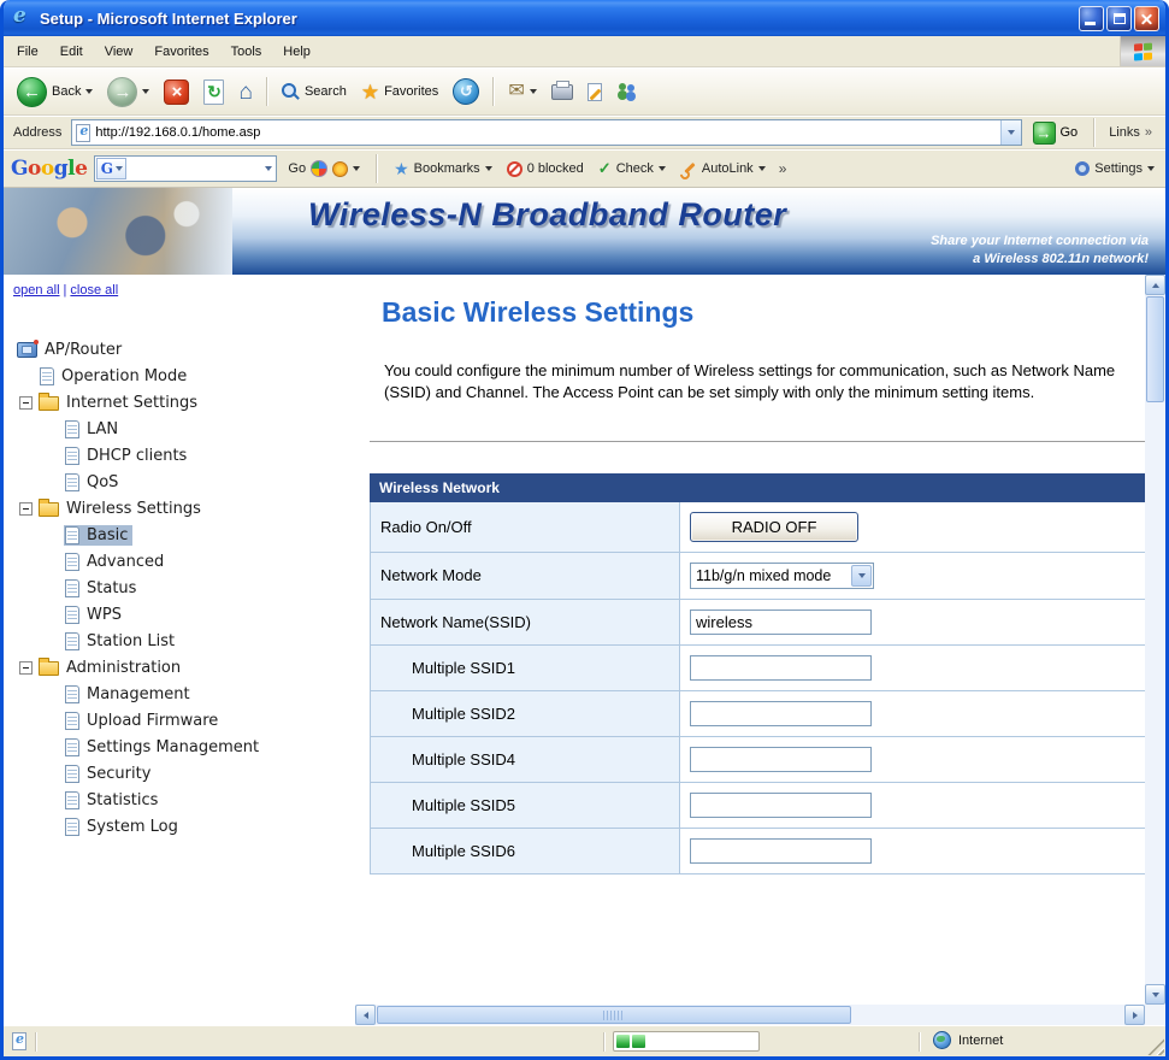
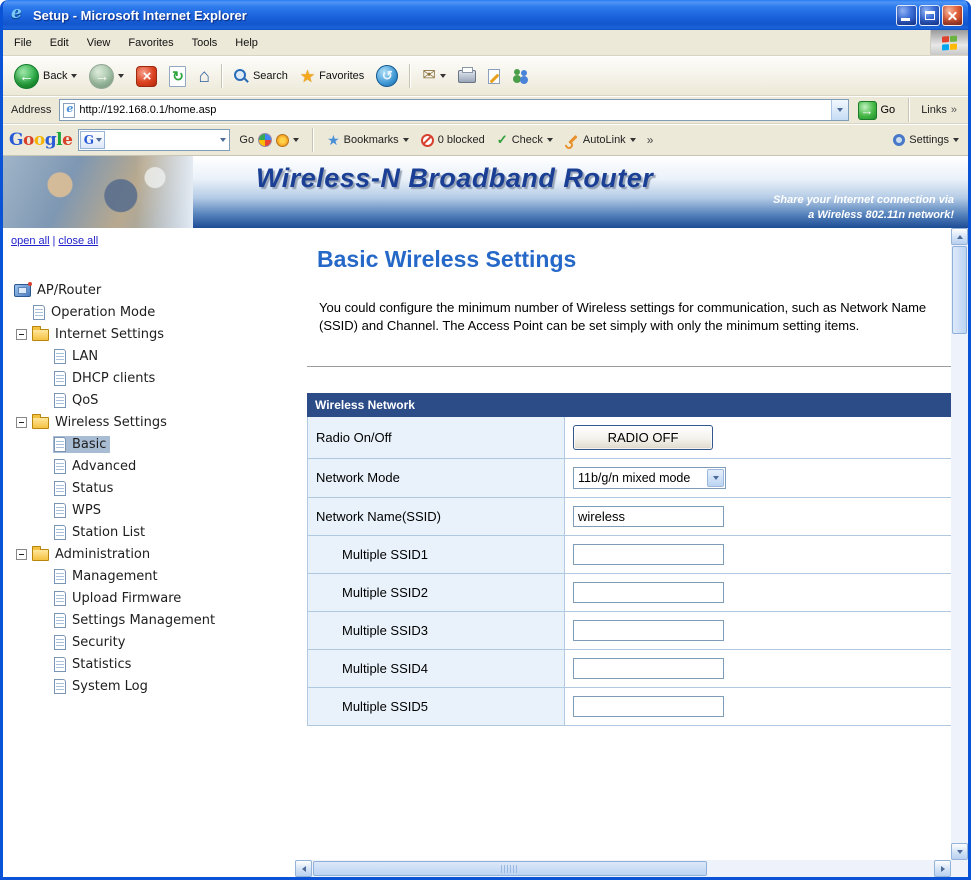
  Setup - Microsoft Internet Explorer
  File
  Edit
  View
  Favorites
  Tools
  Help
  Back
  Search
  Favorites
  Address
  http://192.168.0.1/home.asp
  Go
  Links
  »
  Google
  Go
  Bookmarks
  0 blocked
  Check
  AutoLink
  »
  Settings
  Wireless-N Broadband Router
  Share your Internet connection via
  a Wireless 802.11n network!
  open all | close all
  AP/Router
  Operation Mode
  Internet Settings
  LAN
  DHCP clients
  QoS
  Wireless Settings
  Basic
  Advanced
  Status
  WPS
  Station List
  Administration
  Management
  Upload Firmware
  Settings Management
  Security
  Statistics
  System Log
  Basic Wireless Settings
  You could configure the minimum number of Wireless settings for communication, such as Network Name (SSID) and Channel. The Access Point can be set simply with only the minimum setting items.
  Wireless Network
  Radio On/Off	RADIO OFF
  Network Mode	11b/g/n mixed mode
  Network Name(SSID)	wireless
  Multiple SSID1
  Multiple SSID2
+ Multiple SSID3
  Multiple SSID4
  Multiple SSID5
- Multiple SSID6
- Internet
